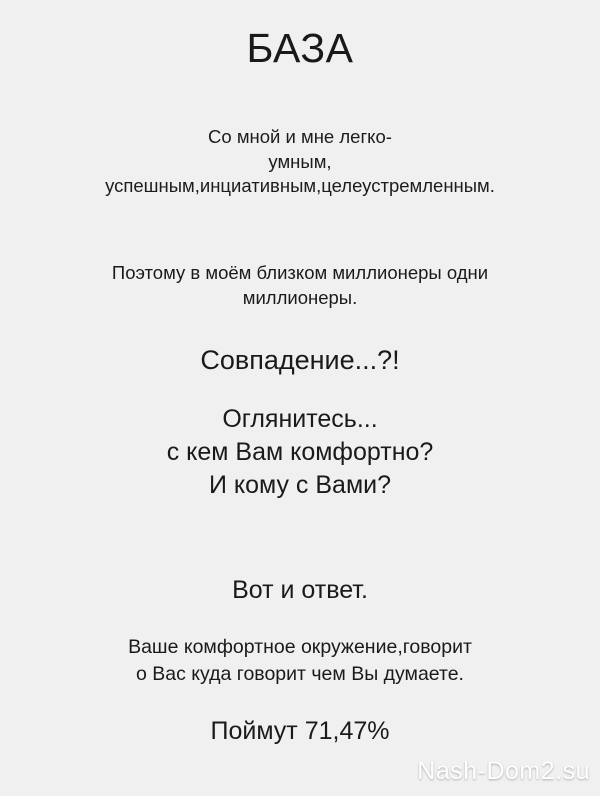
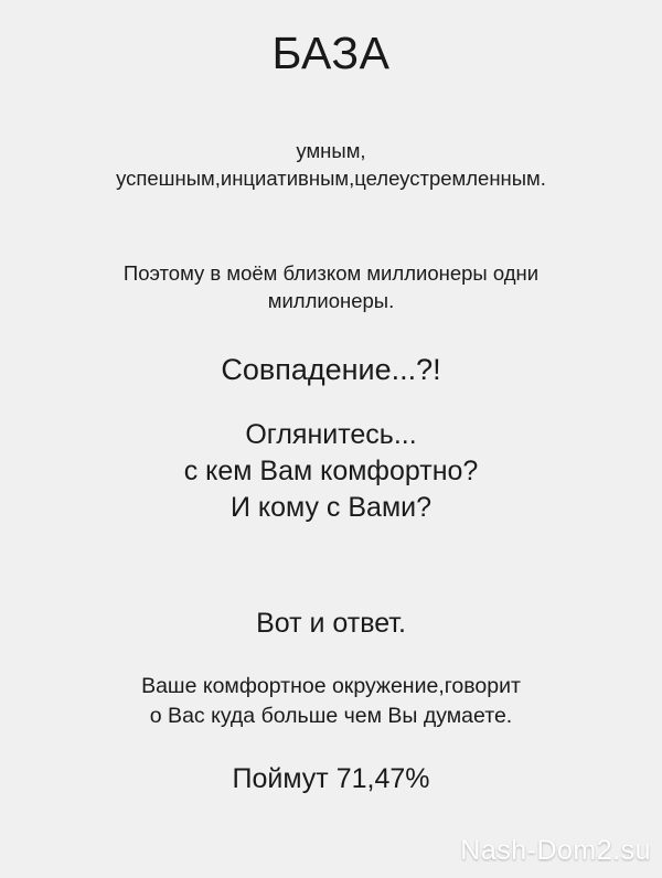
  БАЗА
- Со мной и мне легко-
  умным,
  успешным,инциативным,целеустремленным.
  Поэтому в моём близком миллионеры одни миллионеры.
  Совпадение...?!
  Оглянитесь...
  с кем Вам комфортно?
  И кому с Вами?
  Вот и ответ.
  Ваше комфортное окружение,говорит
- о Вас куда говорит чем Вы думаете.
+ о Вас куда больше чем Вы думаете.
  Поймут 71,47%
  Nash-Dom2.su
